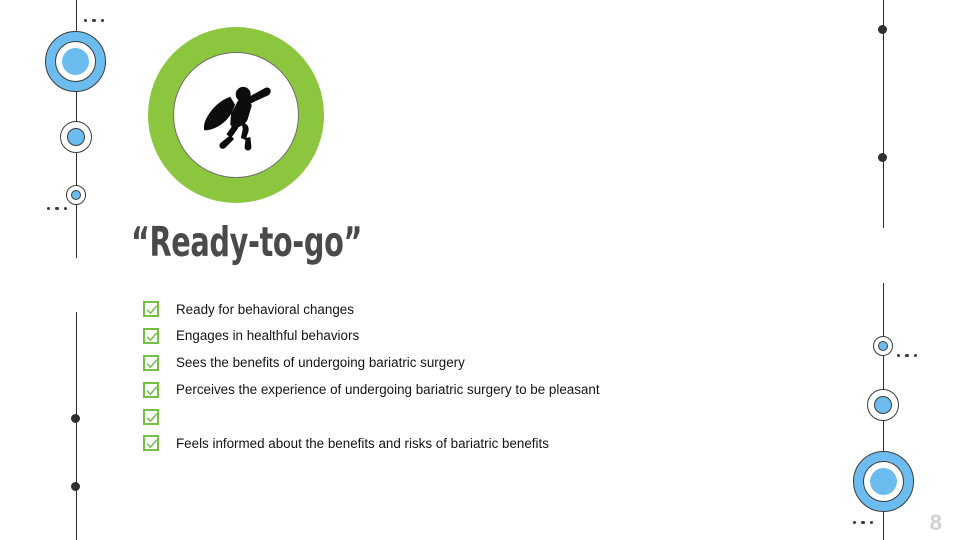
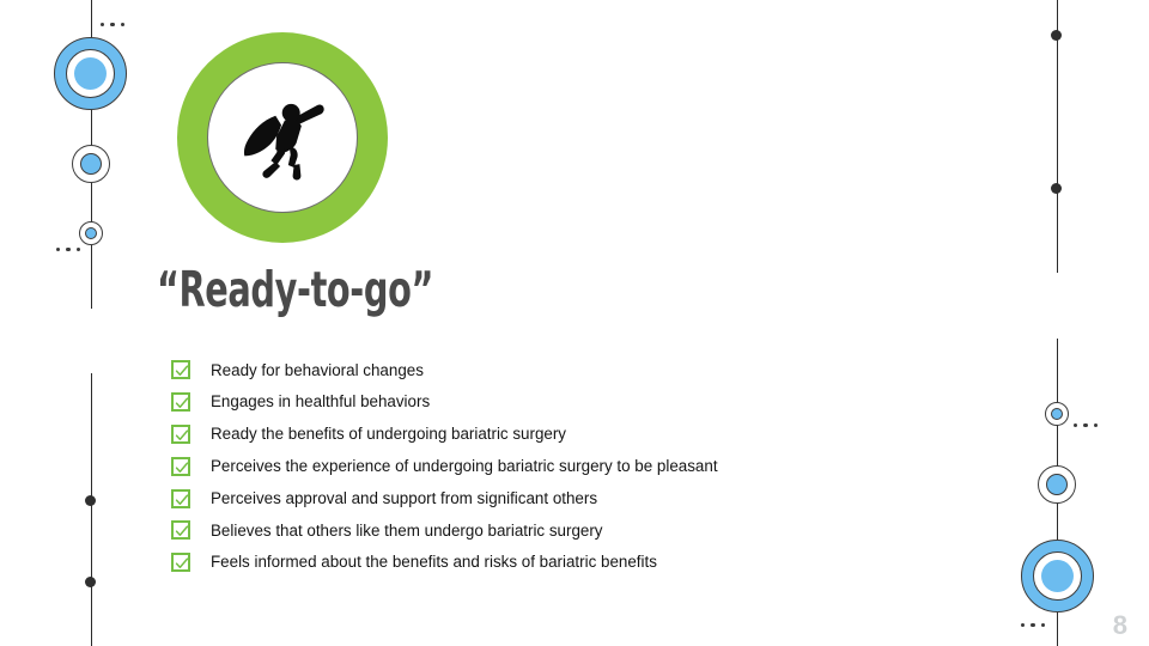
  “Ready-to-go”
  Ready for behavioral changes
  Engages in healthful behaviors
- Sees the benefits of undergoing bariatric surgery
+ Ready the benefits of undergoing bariatric surgery
  Perceives the experience of undergoing bariatric surgery to be pleasant
+ Perceives approval and support from significant others
+ Believes that others like them undergo bariatric surgery
  Feels informed about the benefits and risks of bariatric benefits
  8
